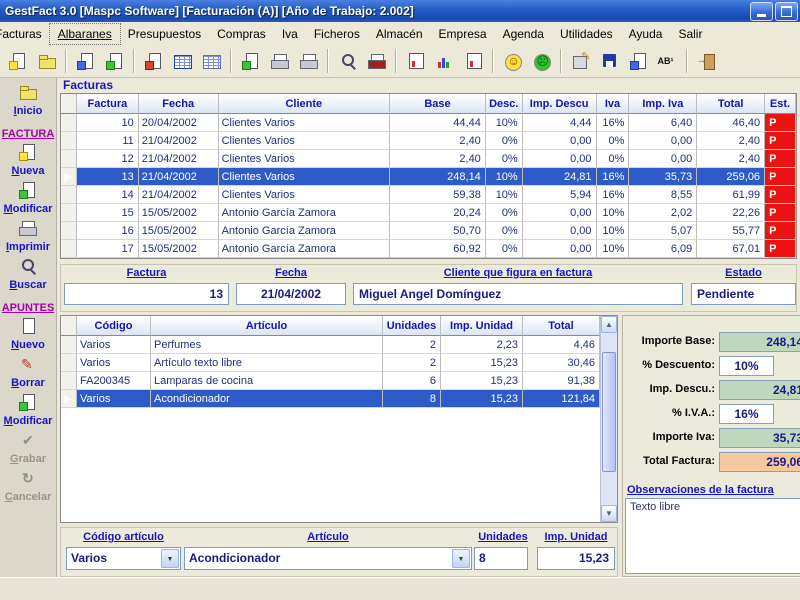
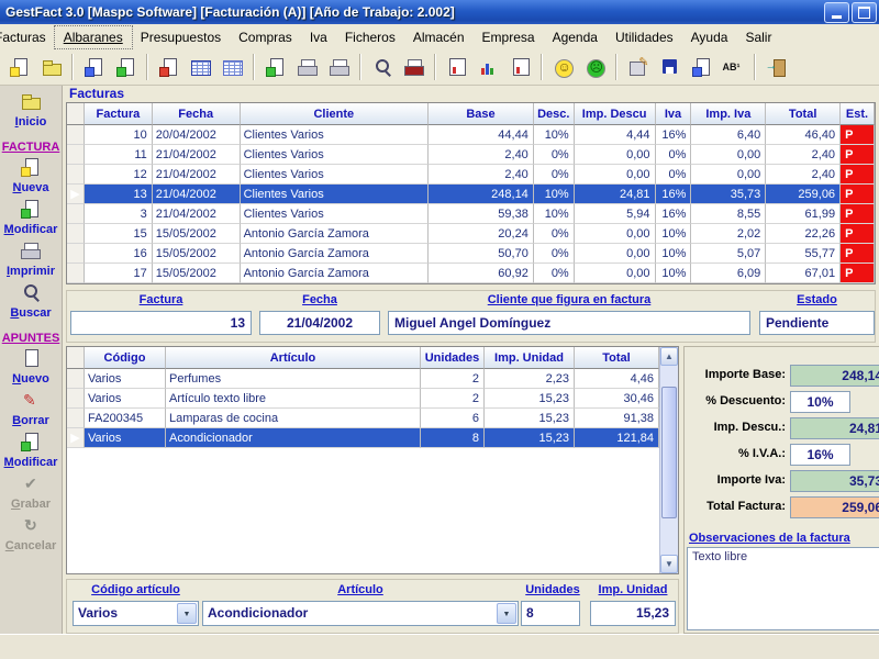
  GestFact 3.0 [Maspc Software] [Facturación (A)] [Año de Trabajo: 2.002]
  acturas
  Albaranes
  Presupuestos
  Compras
  Iva
  Ficheros
  Almacén
  Empresa
  Agenda
  Utilidades
  Ayuda
  Salir
  Inicio
  FACTURA
  Nueva
  Modificar
  Imprimir
  Buscar
  APUNTES
  Nuevo
  Borrar
  Modificar
  Grabar
  Cancelar
  Facturas
  Factura
  Fecha
  Cliente
  Base
  Desc.
  Imp. Descu
  Iva
  Imp. Iva
  Total
  Est.
  10
  20/04/2002
  Clientes Varios
  44,44
  10%
  4,44
  16%
  6,40
  46,40
  P
  11
  21/04/2002
  Clientes Varios
  2,40
  0%
  0,00
  0%
  0,00
  2,40
  P
  12
  21/04/2002
  Clientes Varios
  2,40
  0%
  0,00
  0%
  0,00
  2,40
  P
  13
  21/04/2002
  Clientes Varios
  248,14
  10%
  24,81
  16%
  35,73
  259,06
  P
- 14
+ 3
  21/04/2002
  Clientes Varios
  59,38
  10%
  5,94
  16%
  8,55
  61,99
  P
  15
  15/05/2002
  Antonio García Zamora
  20,24
  0%
  0,00
  10%
  2,02
  22,26
  P
  16
  15/05/2002
  Antonio García Zamora
  50,70
  0%
  0,00
  10%
  5,07
  55,77
  P
  17
  15/05/2002
  Antonio García Zamora
  60,92
  0%
  0,00
  10%
  6,09
  67,01
  P
  Factura
  Fecha
  Cliente que figura en factura
  Estado
  13
  21/04/2002
  Miguel Angel Domínguez
  Pendiente
  Código
  Artículo
  Unidades
  Imp. Unidad
  Total
  Varios
  Perfumes
  2
  2,23
  4,46
  Varios
  Artículo texto libre
  2
  15,23
  30,46
  FA200345
  Lamparas de cocina
  6
  15,23
  91,38
  Varios
  Acondicionador
  8
  15,23
  121,84
  ▲
  ▼
  Importe Base:
  248,1
  % Descuento:
  10%
  Imp. Descu.:
  24,8
  % I.V.A.:
  16%
  Importe Iva:
  35,7
  Total Factura:
  259,0
  Observaciones de la factura
  Texto libre
  Código artículo
  Artículo
  Unidades
  Imp. Unidad
  Varios
  Acondicionador
  8
  15,23
